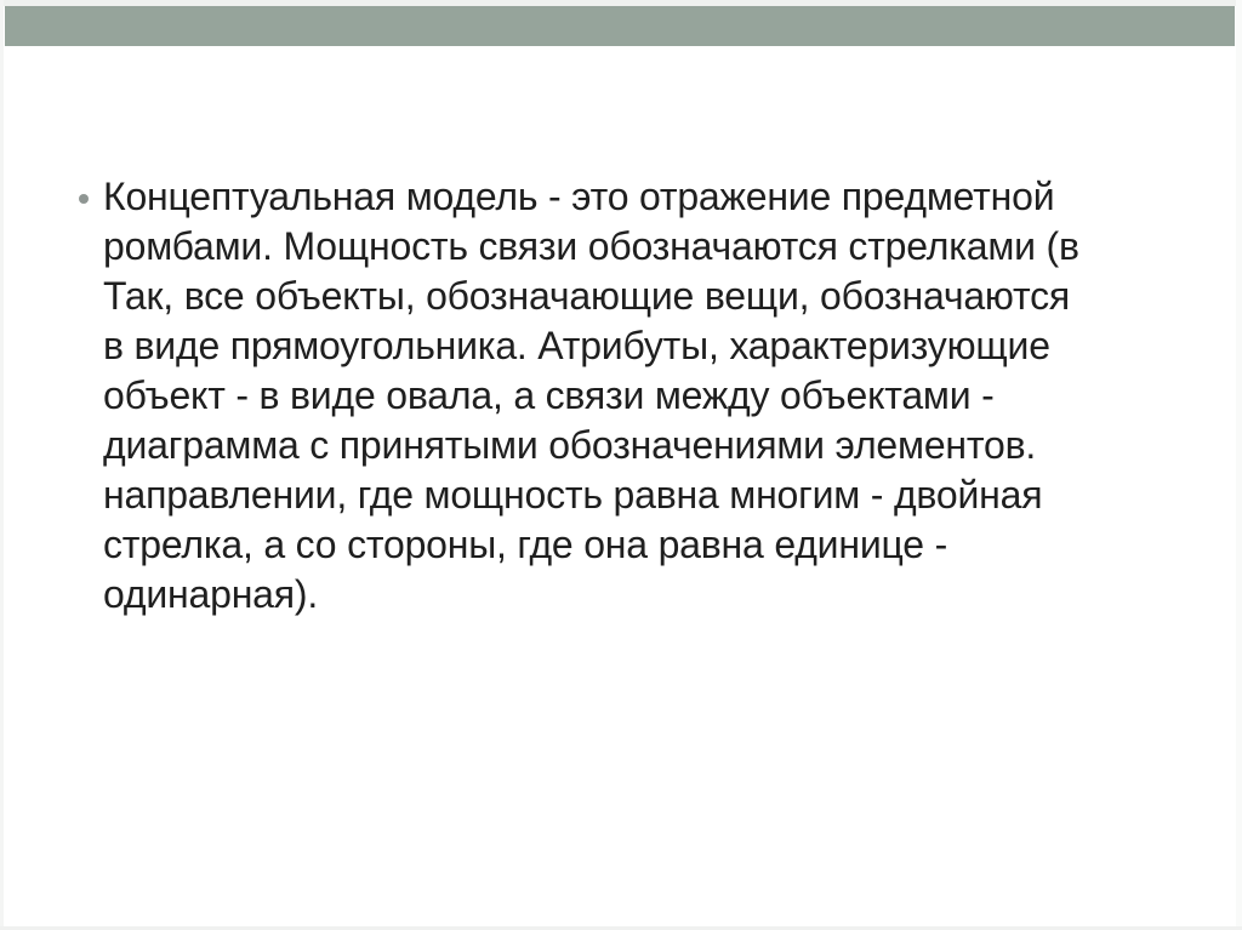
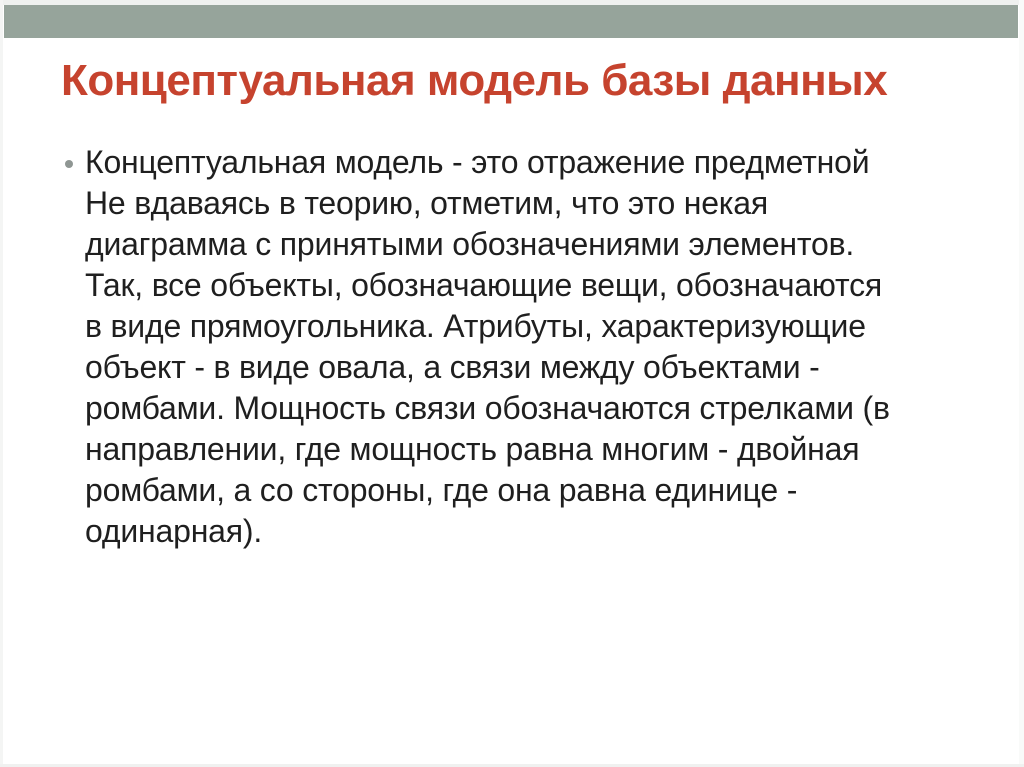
+ Концептуальная модель базы данных
  Концептуальная модель - это отражение предметной
+ Не вдаваясь в теорию, отметим, что это некая
- ромбами. Мощность связи обозначаются стрелками (в
+ диаграмма с принятыми обозначениями элементов.
  Так, все объекты, обозначающие вещи, обозначаются
  в виде прямоугольника. Атрибуты, характеризующие
  объект - в виде овала, а связи между объектами -
- диаграмма с принятыми обозначениями элементов.
+ ромбами. Мощность связи обозначаются стрелками (в
  направлении, где мощность равна многим - двойная
- стрелка, а со стороны, где она равна единице -
+ ромбами, а со стороны, где она равна единице -
  одинарная).
